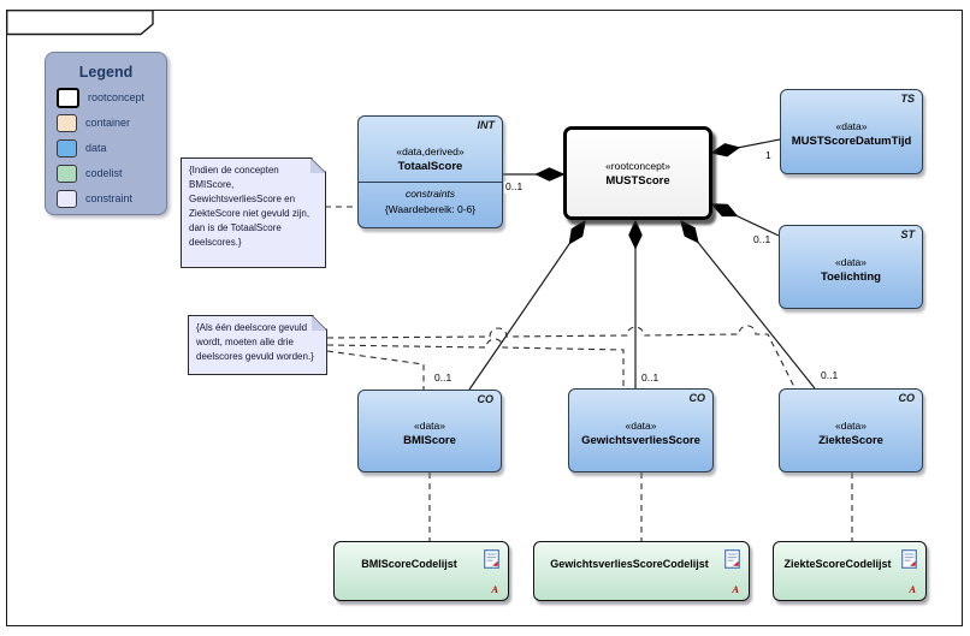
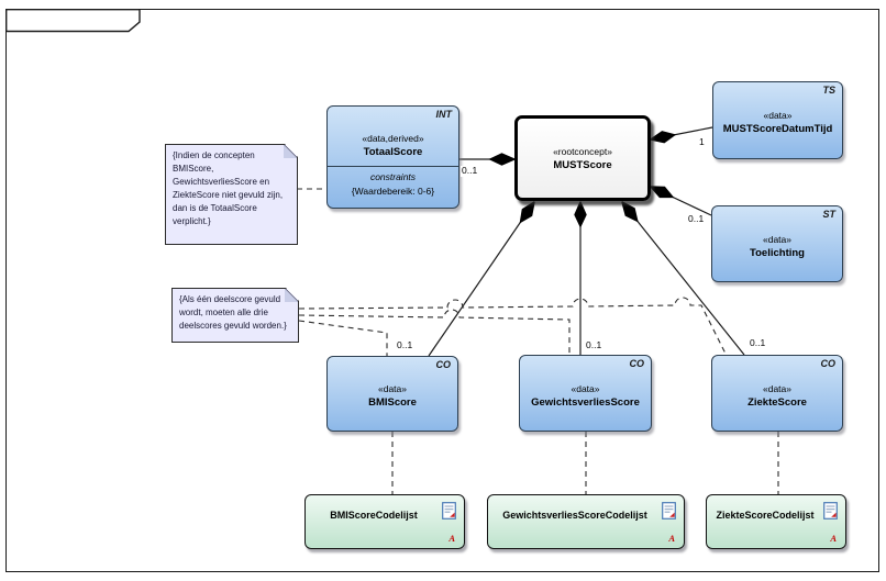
- Legend
- rootconcept
- container
- data
- codelist
- constraint
- {Indien de concepten BMIScore, GewichtsverliesScore en ZiekteScore niet gevuld zijn, dan is de TotaalScore deelscores.}
+ {Indien de concepten BMIScore, GewichtsverliesScore en ZiekteScore niet gevuld zijn, dan is de TotaalScore verplicht.}
  {Als één deelscore gevuld wordt, moeten alle drie deelscores gevuld worden.}
  INT
  «data,derived»
  TotaalScore
  constraints
  {Waardebereik: 0-6}
  «rootconcept»
  MUSTScore
  TS
  «data»
  MUSTScoreDatumTijd
  ST
  «data»
  Toelichting
  CO
  «data»
  BMIScore
  CO
  «data»
  GewichtsverliesScore
  CO
  «data»
  ZiekteScore
  BMIScoreCodelijst
  A
  GewichtsverliesScoreCodelijst
  A
  ZiekteScoreCodelijst
  A
  0..1
  1
  0..1
  0..1
  0..1
  0..1
